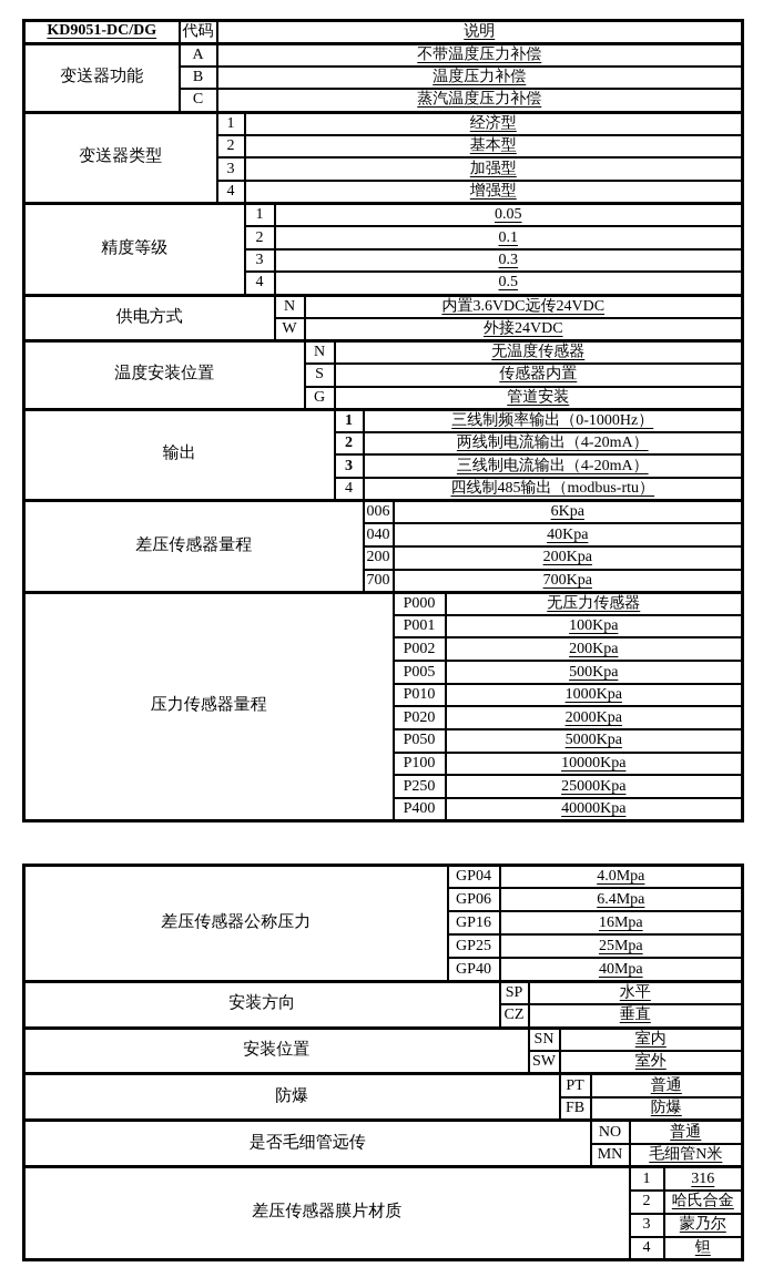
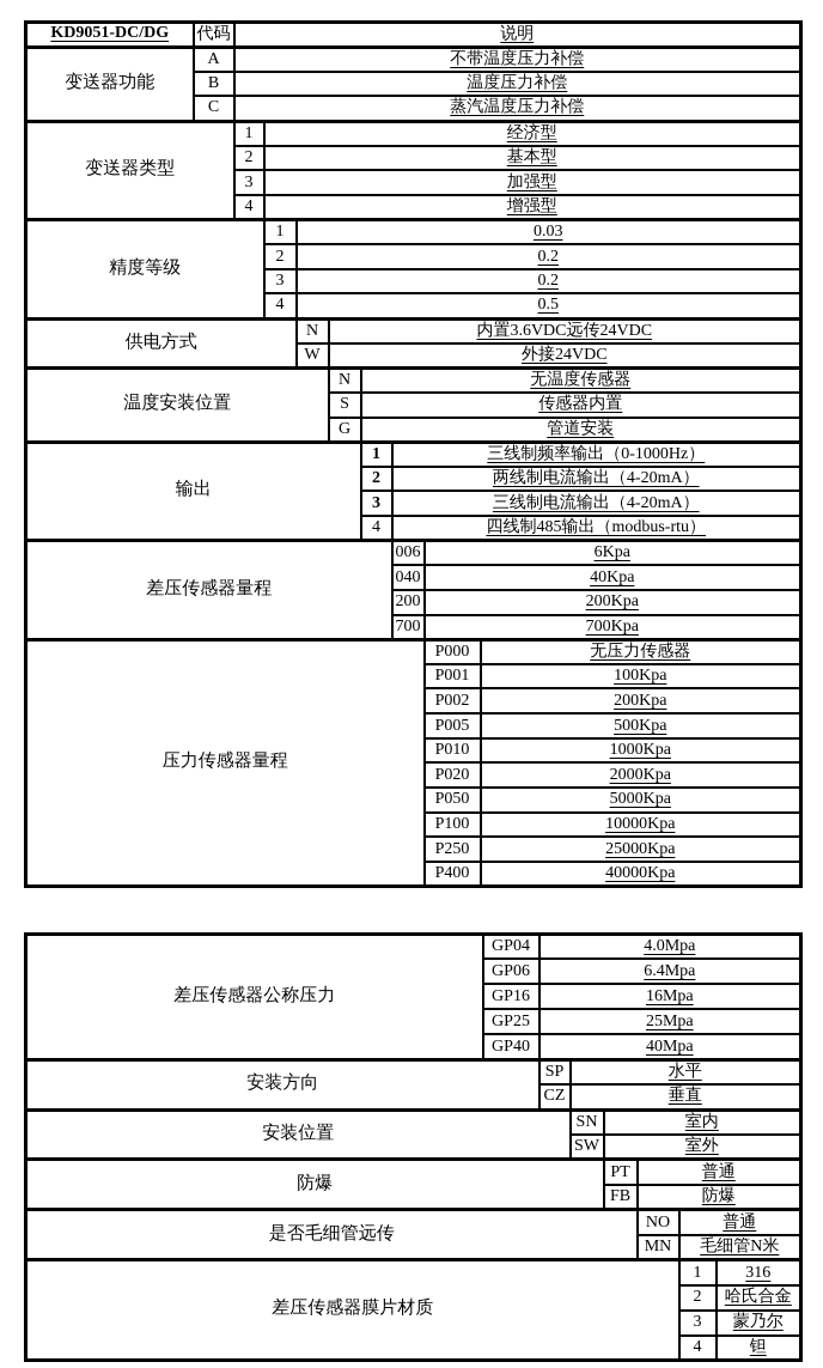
  KD9051-DC/DG	代码	说明
  变送器功能	A	不带温度压力补偿
  B	温度压力补偿
  C	蒸汽温度压力补偿
  变送器类型	1	经济型
  2	基本型
  3	加强型
  4	增强型
- 精度等级	1	0.05
+ 精度等级	1	0.03
- 2	0.1
+ 2	0.2
- 3	0.3
+ 3	0.2
  4	0.5
  供电方式	N	内置3.6VDC远传24VDC
  W	外接24VDC
  温度安装位置	N	无温度传感器
  S	传感器内置
  G	管道安装
  输出	1	三线制频率输出（0-1000Hz）
  2	两线制电流输出（4-20mA）
  3	三线制电流输出（4-20mA）
  4	四线制485输出（modbus-rtu）
  差压传感器量程	006	6Kpa
  040	40Kpa
  200	200Kpa
  700	700Kpa
  压力传感器量程	P000	无压力传感器
  P001	100Kpa
  P002	200Kpa
  P005	500Kpa
  P010	1000Kpa
  P020	2000Kpa
  P050	5000Kpa
  P100	10000Kpa
  P250	25000Kpa
  P400	40000Kpa
  差压传感器公称压力	GP04	4.0Mpa
  GP06	6.4Mpa
  GP16	16Mpa
  GP25	25Mpa
  GP40	40Mpa
  安装方向	SP	水平
  CZ	垂直
  安装位置	SN	室内
  SW	室外
  防爆	PT	普通
  FB	防爆
  是否毛细管远传	NO	普通
  MN	毛细管N米
  差压传感器膜片材质	1	316
  2	哈氏合金
  3	蒙乃尔
  4	钽
